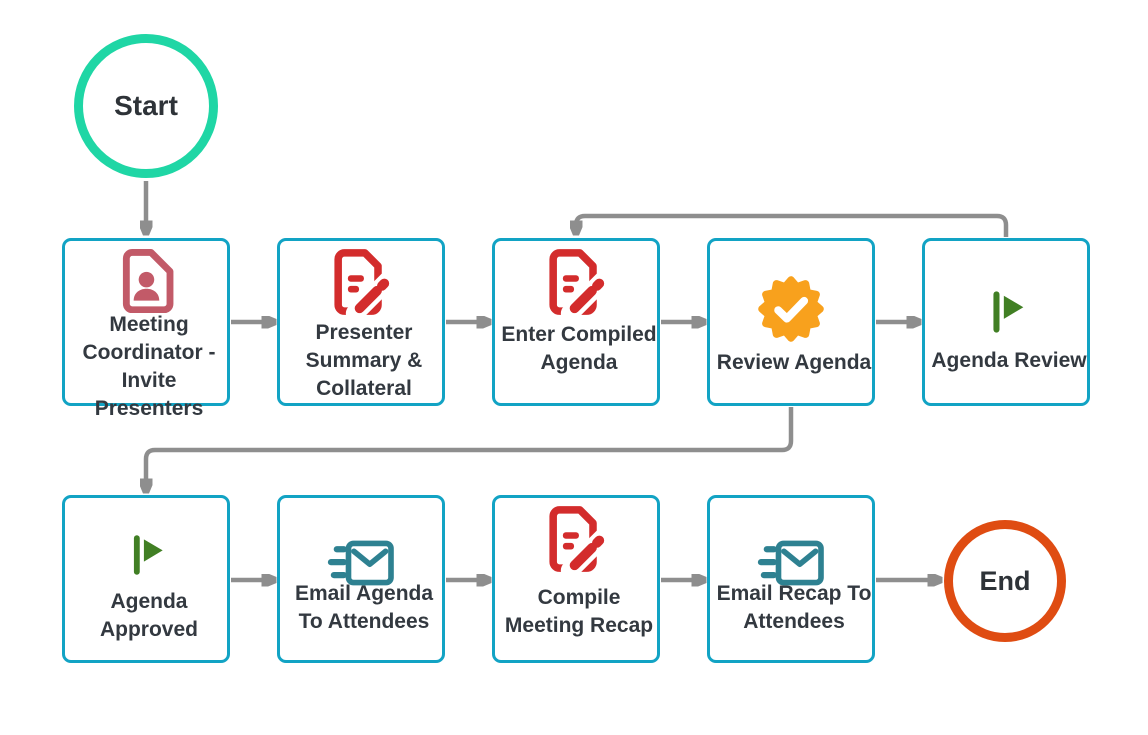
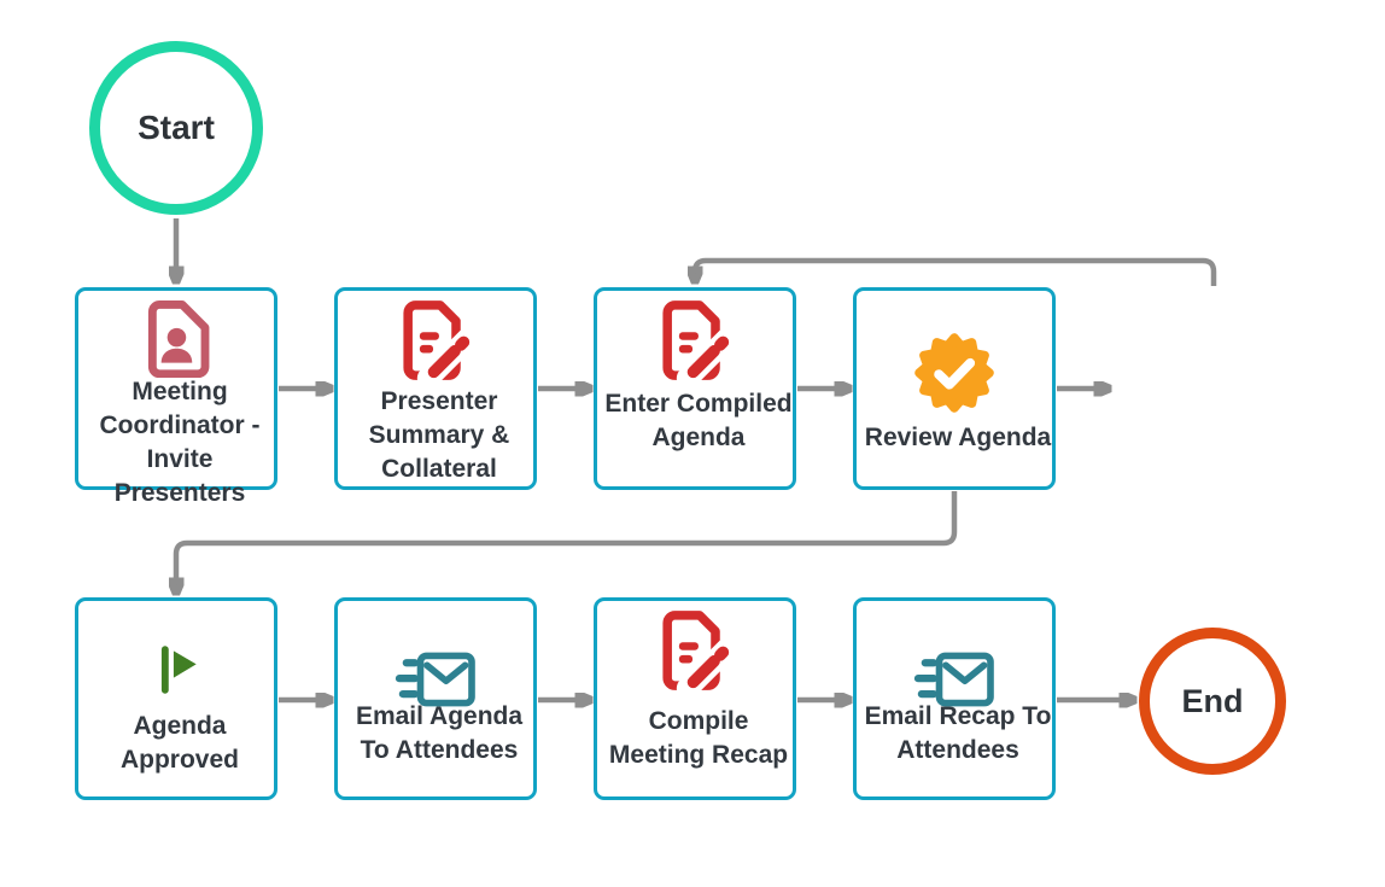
  Start
  Meeting
  Coordinator -
  Invite
  Presenters
  Presenter
  Summary &
  Collateral
  Enter Compiled
  Agenda
  Review Agenda
- Agenda Review
  Agenda
  Approved
  Email Agenda
  To Attendees
  Compile
  Meeting Recap
  Email Recap To
  Attendees
  End
